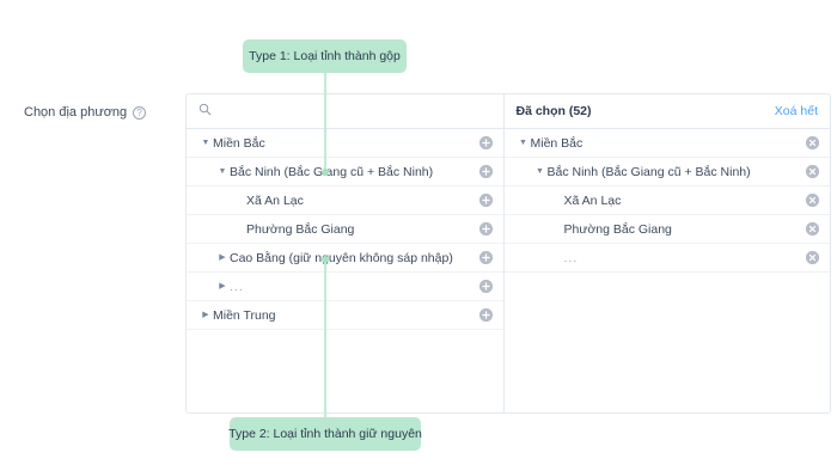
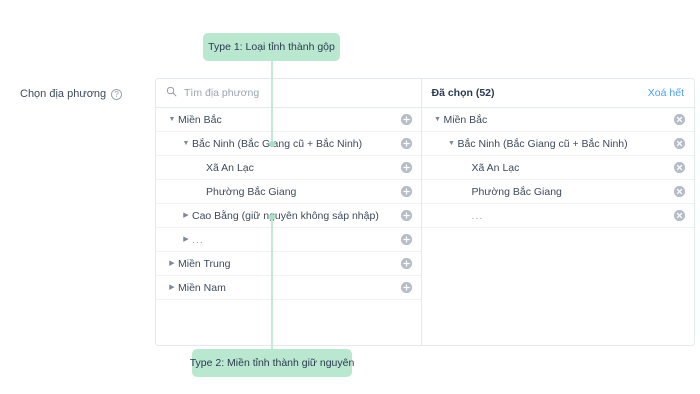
  Chọn địa phương
  ?
+ Tìm địa phương
  Miền Bắc
  Bắc Ninh (Bắc Gang cũ + Bắc Ninh)
  Xã An Lạc
  Phường Bắc Giang
  Cao Bằng (giữ nuyên không sáp nhập)
  ...
  Miền Trung
+ Miền Nam
  Đã chọn (52)
  Xoá hết
  Miền Bắc
  Bắc Ninh (Bắc Giang cũ + Bắc Ninh)
  Xã An Lạc
  Phường Bắc Giang
  ...
  Type 1: Loại tỉnh thành gộp
- Type 2: Loại tỉnh thành giữ nguyên
+ Type 2: Miền tỉnh thành giữ nguyên
